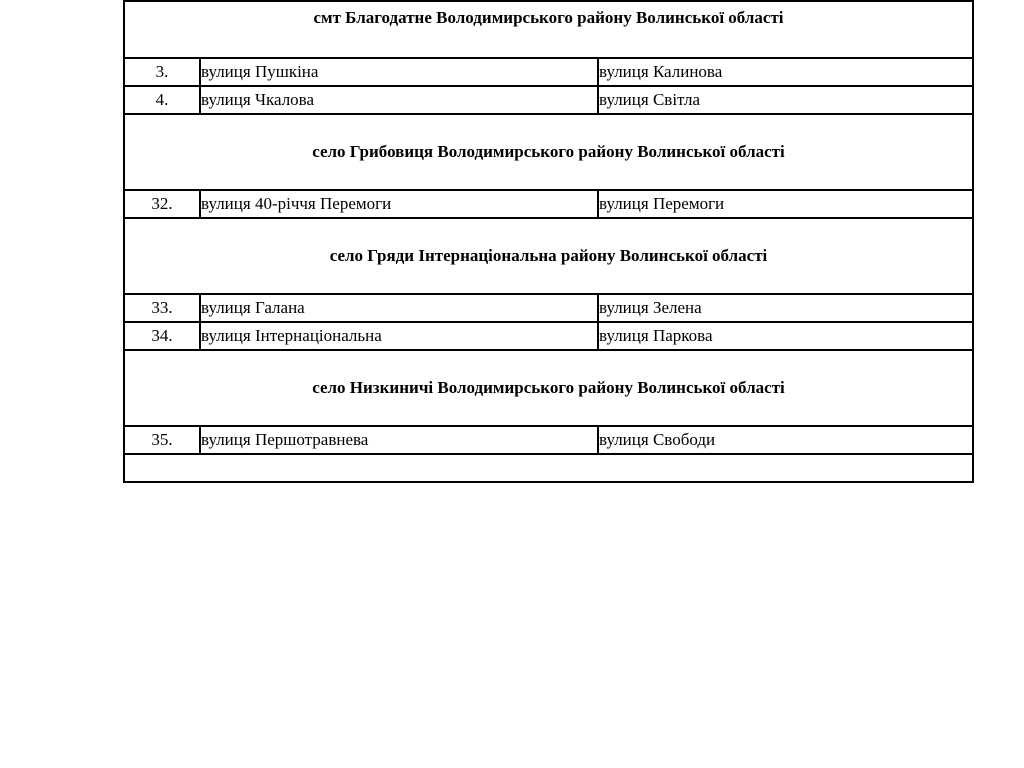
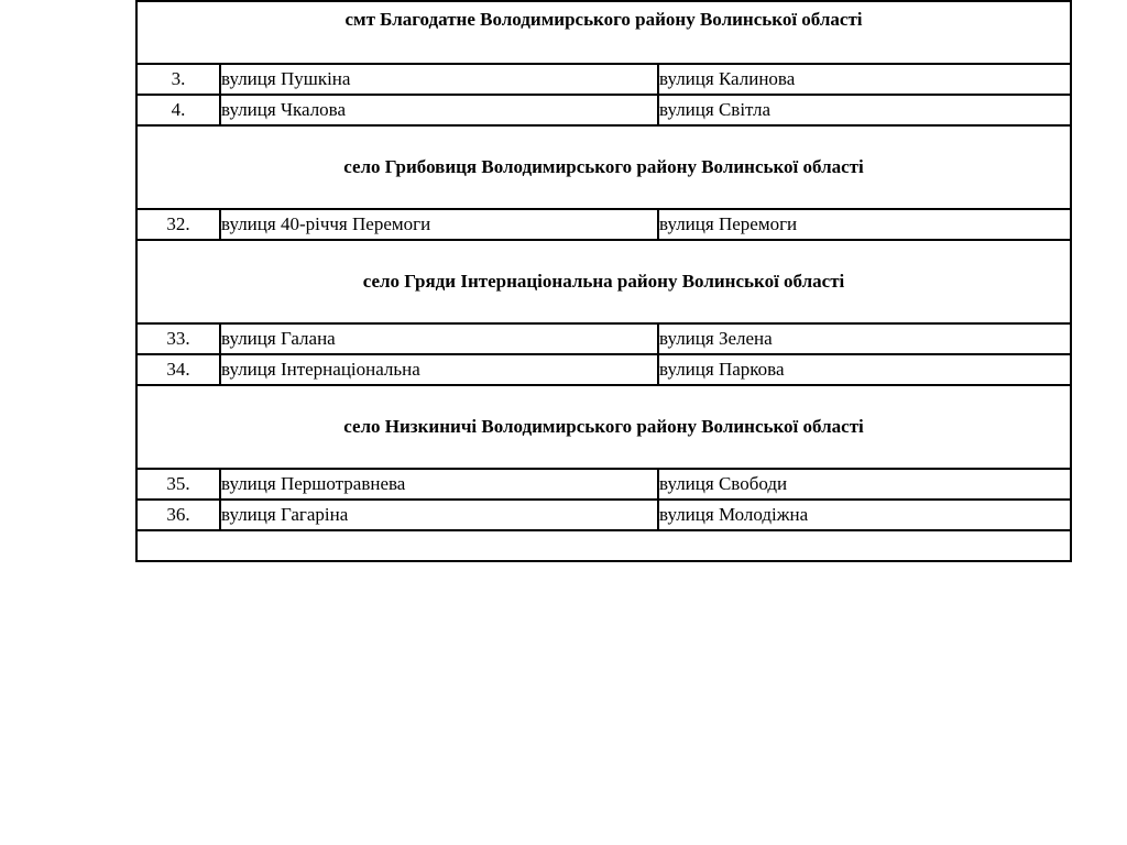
  смт Благодатне Володимирського району Волинської області
  3.	вулиця Пушкіна	вулиця Калинова
  4.	вулиця Чкалова	вулиця Світла
  село Грибовиця Володимирського району Волинської області
  32.	вулиця 40-річчя Перемоги	вулиця Перемоги
  село Гряди Інтернаціональна району Волинської області
  33.	вулиця Галана	вулиця Зелена
  34.	вулиця Інтернаціональна	вулиця Паркова
  село Низкиничі Володимирського району Волинської області
  35.	вулиця Першотравнева	вулиця Свободи
+ 36.	вулиця Гагаріна	вулиця Молодіжна
